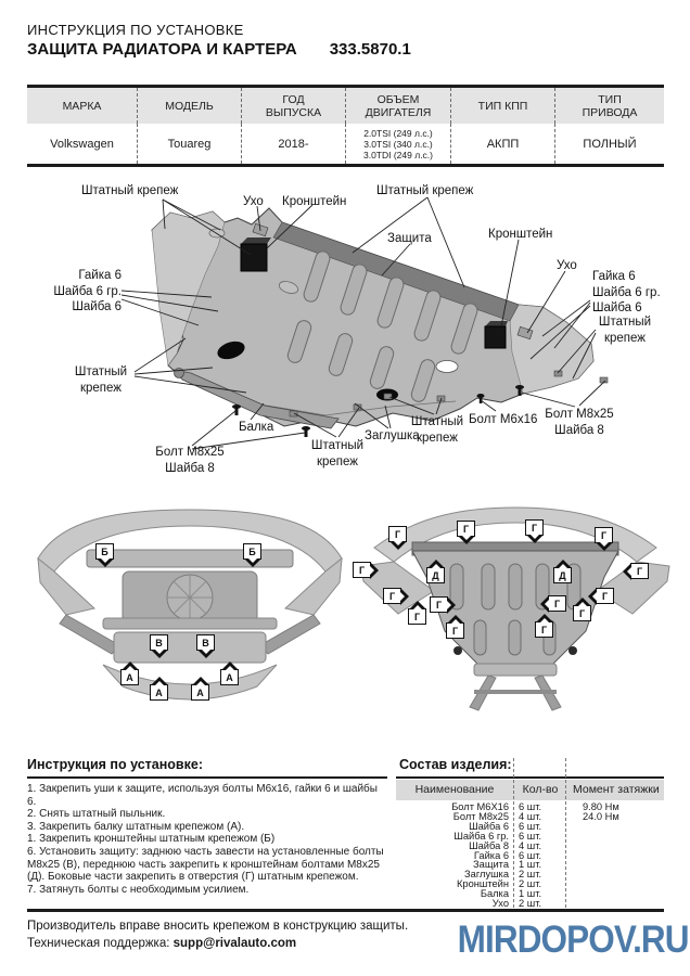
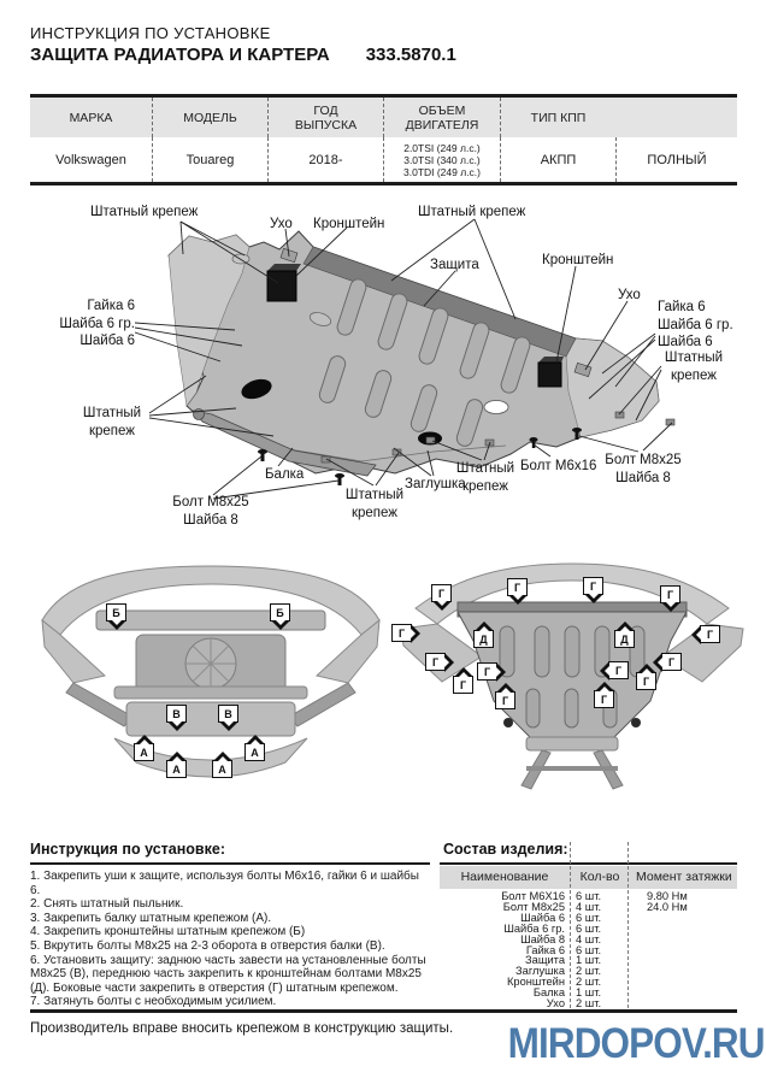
  ИНСТРУКЦИЯ ПО УСТАНОВКЕ
  ЗАЩИТА РАДИАТОРА И КАРТЕРА 333.5870.1
  МАРКА
  МОДЕЛЬ
  ГОД
  ВЫПУСКА
  ОБЪЕМ
  ДВИГАТЕЛЯ
  ТИП КПП
- ТИП
- ПРИВОДА
  Volkswagen
  Touareg
  2018-
  2.0TSI (249 л.с.)
  3.0TSI (340 л.с.)
  3.0TDI (249 л.с.)
  АКПП
  ПОЛНЫЙ
  Штатный крепеж
  Ухо
  Кронштейн
  Штатный крепеж
  Защита
  Кронштейн
  Ухо
  Гайка 6
  Шайба 6 гр.
  Шайба 6
  Штатный
  крепеж
  Гайка 6
  Шайба 6 гр.
  Шайба 6
  Штатный
  крепеж
  Балка
  Болт М8х25
  Шайба 8
  Штатный
  крепеж
  Заглушка
  Штатный
  крепеж
  Болт М6х16
  Болт М8х25
  Шайба 8
  Б
  Б
  В
  В
  А
  А
  А
  А
  Г
  Г
  Г
  Г
  Г
  Г
  Г
  Г
  Г
  Г
  Г
  Г
  Г
  Г
  Д
  Д
  Инструкция по установке:
  1. Закрепить уши к защите, используя болты М6х16, гайки 6 и шайбы 6.
  2. Снять штатный пыльник.
  3. Закрепить балку штатным крепежом (А).
- 1. Закрепить кронштейны штатным крепежом (Б)
+ 4. Закрепить кронштейны штатным крепежом (Б)
+ 5. Вкрутить болты М8х25 на 2-3 оборота в отверстия балки (В).
  6. Установить защиту: заднюю часть завести на установленные болты М8х25 (В), переднюю часть закрепить к кронштейнам болтами М8х25 (Д). Боковые части закрепить в отверстия (Г) штатным крепежом.
  7. Затянуть болты с необходимым усилием.
  Состав изделия:
  Наименование
  Кол-во
  Момент затяжки
  Болт М6Х16
  6 шт.
  9.80 Нм
  Болт М8х25
  4 шт.
  24.0 Нм
  Шайба 6
  6 шт.
  Шайба 6 гр.
  6 шт.
  Шайба 8
  4 шт.
  Гайка 6
  6 шт.
  Защита
  1 шт.
  Заглушка
  2 шт.
  Кронштейн
  2 шт.
  Балка
  1 шт.
  Ухо
  2 шт.
  Производитель вправе вносить крепежом в конструкцию защиты.
- Техническая поддержка: supp@rivalauto.com
  MIRDOPOV.RU
